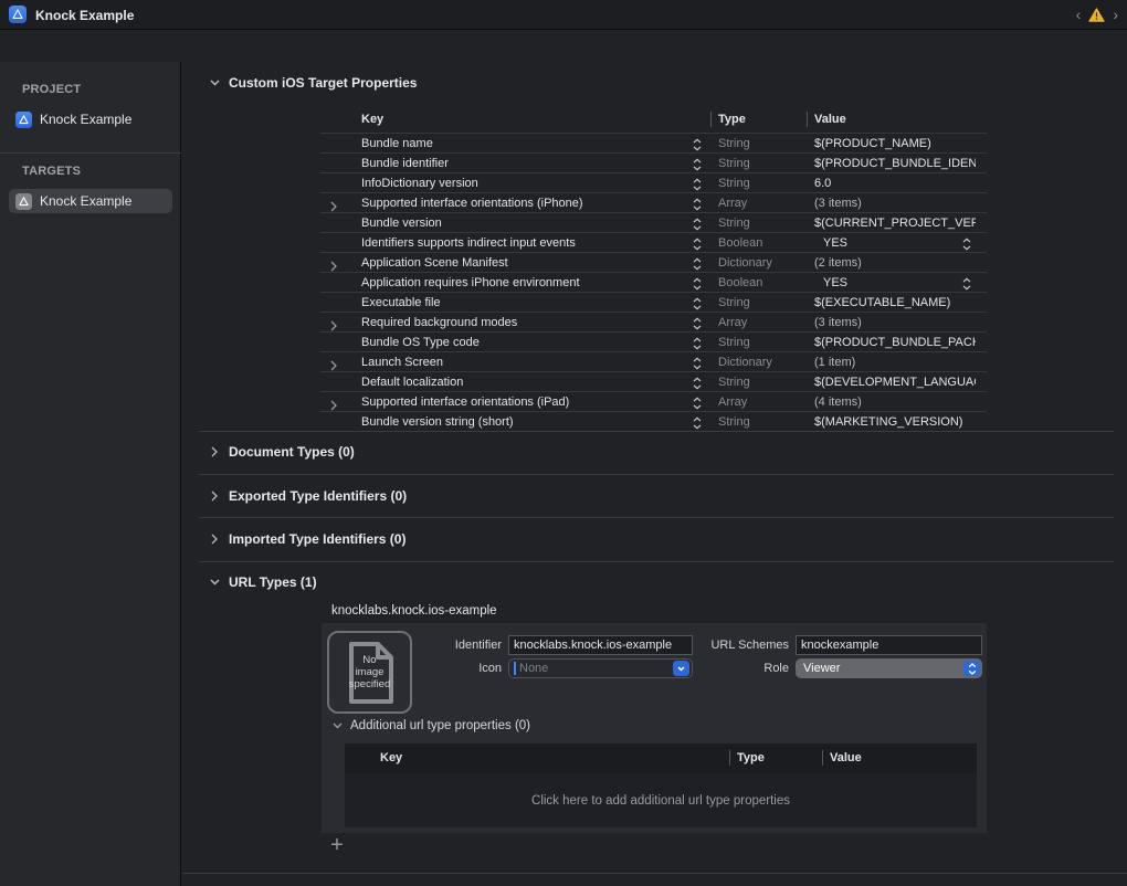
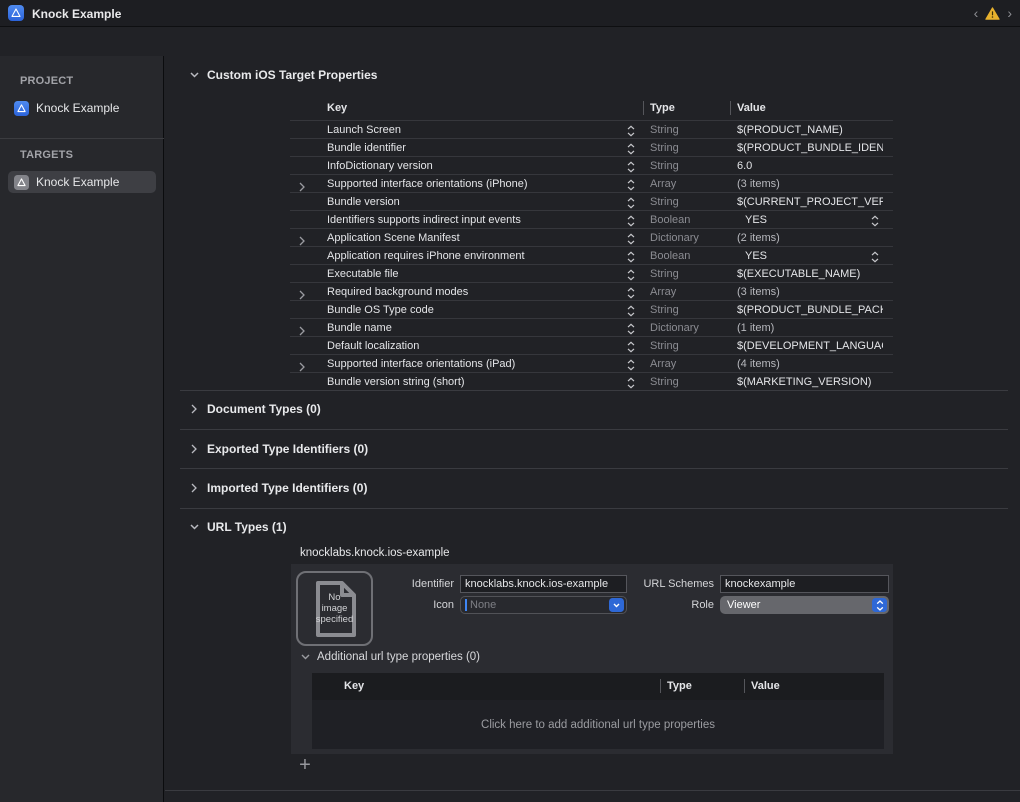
  Knock Example
  ‹
  ›
  PROJECT
  Knock Example
  TARGETS
  Knock Example
  Custom iOS Target Properties
  Key
  Type
  Value
- Bundle name
+ Launch Screen
  String
  $(PRODUCT_NAME)
  Bundle identifier
  String
  $(PRODUCT_BUNDLE_IDEN
  InfoDictionary version
  String
  6.0
  Supported interface orientations (iPhone)
  Array
  (3 items)
  Bundle version
  String
  $(CURRENT_PROJECT_VER
  Identifiers supports indirect input events
  Boolean
  YES
  Application Scene Manifest
  Dictionary
  (2 items)
  Application requires iPhone environment
  Boolean
  YES
  Executable file
  String
  $(EXECUTABLE_NAME)
  Required background modes
  Array
  (3 items)
  Bundle OS Type code
  String
  $(PRODUCT_BUNDLE_PAC
- Launch Screen
+ Bundle name
  Dictionary
  (1 item)
  Default localization
  String
  $(DEVELOPMENT_LANGUA
  Supported interface orientations (iPad)
  Array
  (4 items)
  Bundle version string (short)
  String
  $(MARKETING_VERSION)
  Document Types (0)
  Exported Type Identifiers (0)
  Imported Type Identifiers (0)
  URL Types (1)
  knocklabs.knock.ios-example
  No
  image
  specified
  Identifier
  knocklabs.knock.ios-example
  Icon
  None
  URL Schemes
  knockexample
  Role
  Viewer
  Additional url type properties (0)
  Key
  Type
  Value
  Click here to add additional url type properties
  +
